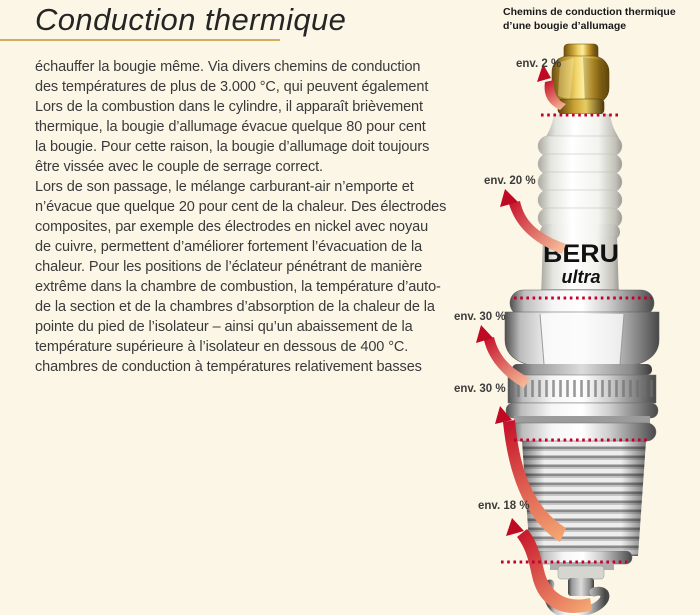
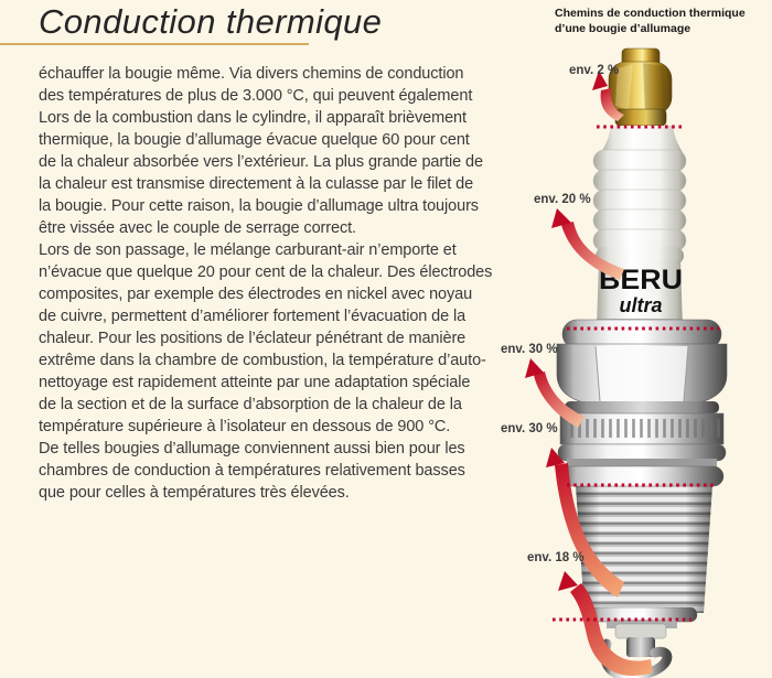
  Conduction thermique
  échauffer la bougie même. Via divers chemins de conduction
  des températures de plus de 3.000 °C, qui peuvent également
  Lors de la combustion dans le cylindre, il apparaît brièvement
- thermique, la bougie d’allumage évacue quelque 80 pour cent
+ thermique, la bougie d’allumage évacue quelque 60 pour cent
+ de la chaleur absorbée vers l’extérieur. La plus grande partie de
+ la chaleur est transmise directement à la culasse par le filet de
- la bougie. Pour cette raison, la bougie d’allumage doit toujours
+ la bougie. Pour cette raison, la bougie d’allumage ultra toujours
  être vissée avec le couple de serrage correct.
  Lors de son passage, le mélange carburant-air n’emporte et
  n’évacue que quelque 20 pour cent de la chaleur. Des électrodes
  composites, par exemple des électrodes en nickel avec noyau
  de cuivre, permettent d’améliorer fortement l’évacuation de la
  chaleur. Pour les positions de l’éclateur pénétrant de manière
  extrême dans la chambre de combustion, la température d’auto-
+ nettoyage est rapidement atteinte par une adaptation spéciale
- de la section et de la chambres d’absorption de la chaleur de la
+ de la section et de la surface d’absorption de la chaleur de la
- pointe du pied de l’isolateur – ainsi qu’un abaissement de la
- température supérieure à l’isolateur en dessous de 400 °C.
+ température supérieure à l’isolateur en dessous de 900 °C.
+ De telles bougies d’allumage conviennent aussi bien pour les
  chambres de conduction à températures relativement basses
+ que pour celles à températures très élevées.
  Chemins de conduction thermique
  d’une bougie d’allumage
  BERU
  ultra
  env. 2 %
  env. 20 %
  env. 30 %
  env. 30 %
  env. 18 %
